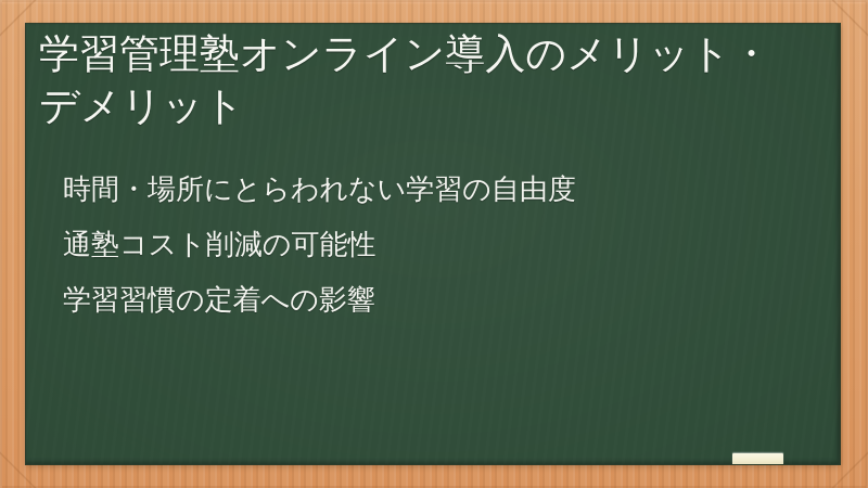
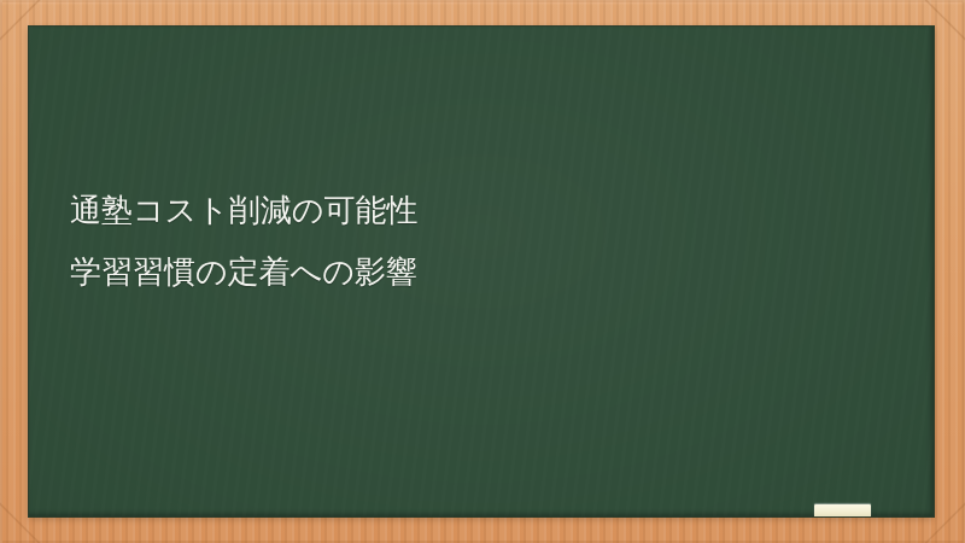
- 学習管理塾オンライン導入のメリット・デメリット
- 時間・場所にとらわれない学習の自由度
  通塾コスト削減の可能性
  学習習慣の定着への影響
